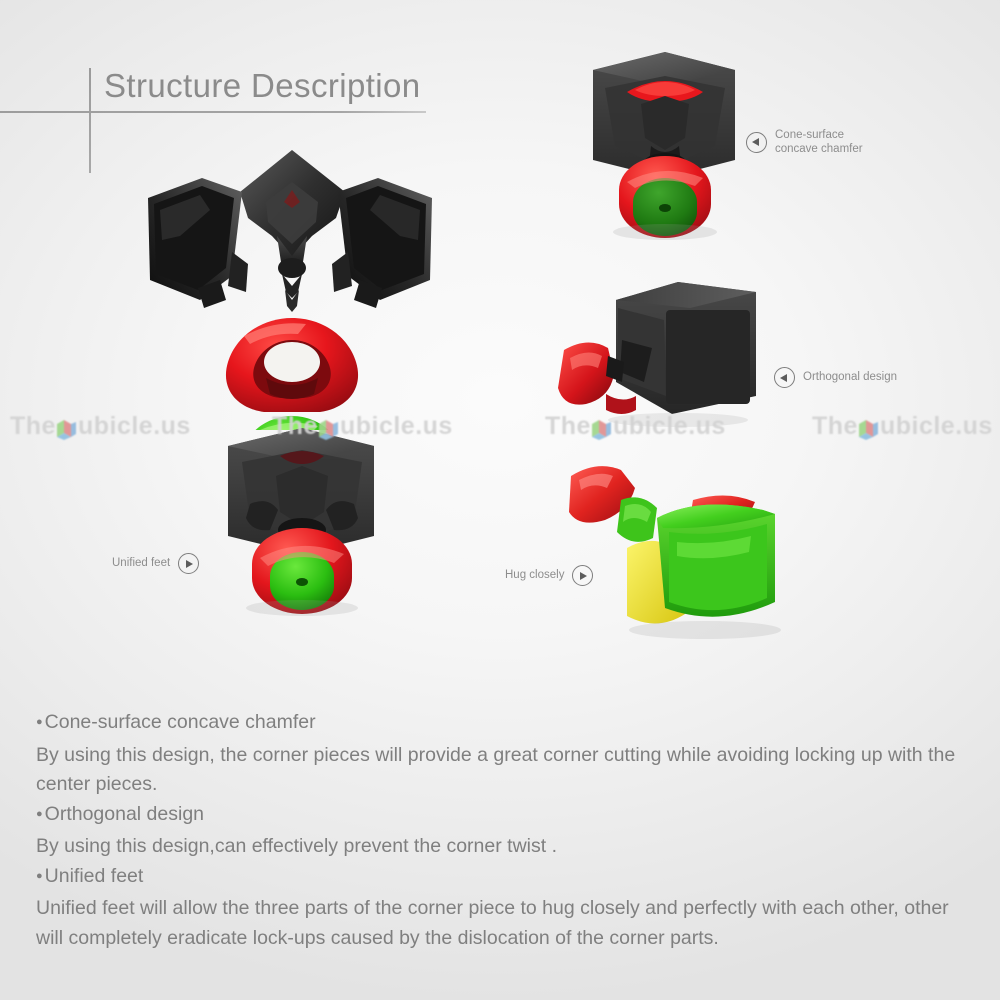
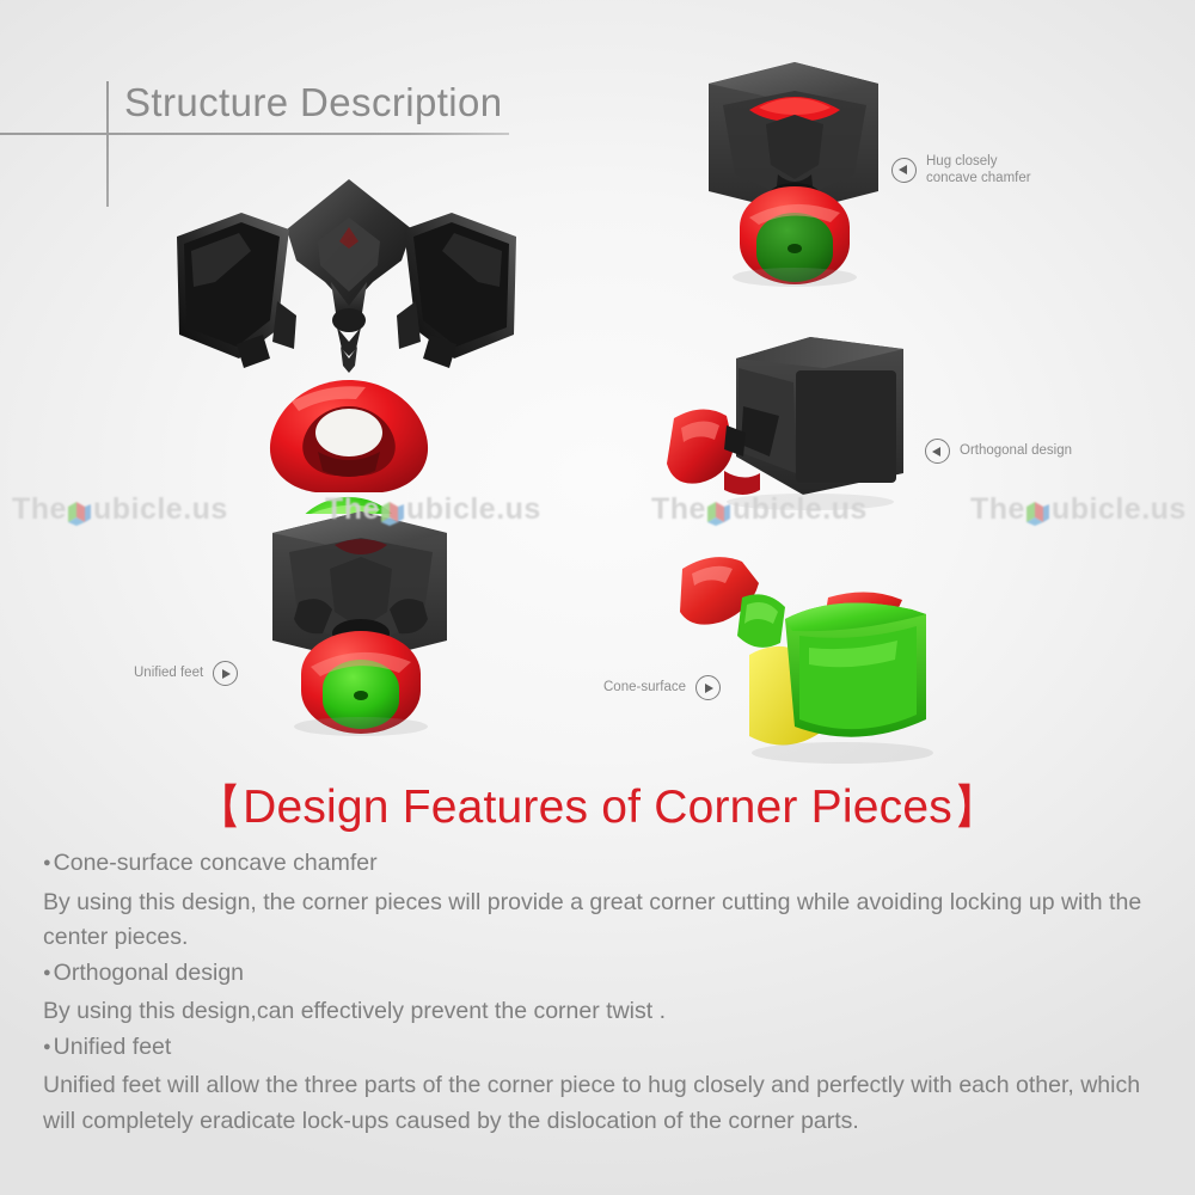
  Structure Description
- Cone-surface
+ Hug closely
  concave chamfer
  Orthogonal design
  Unified feet
- Hug closely
+ Cone-surface
  The
  ubicle.us
  The
  ubicle.us
  The
  ubicle.us
  The
  ubicle.us
+ 【Design Features of Corner Pieces】
  Cone-surface concave chamfer
  By using this design, the corner pieces will provide a great corner cutting while avoiding locking up with the center pieces.
  Orthogonal design
  By using this design,can effectively prevent the corner twist .
  Unified feet
- Unified feet will allow the three parts of the corner piece to hug closely and perfectly with each other, other will completely eradicate lock-ups caused by the dislocation of the corner parts.
+ Unified feet will allow the three parts of the corner piece to hug closely and perfectly with each other, which will completely eradicate lock-ups caused by the dislocation of the corner parts.
